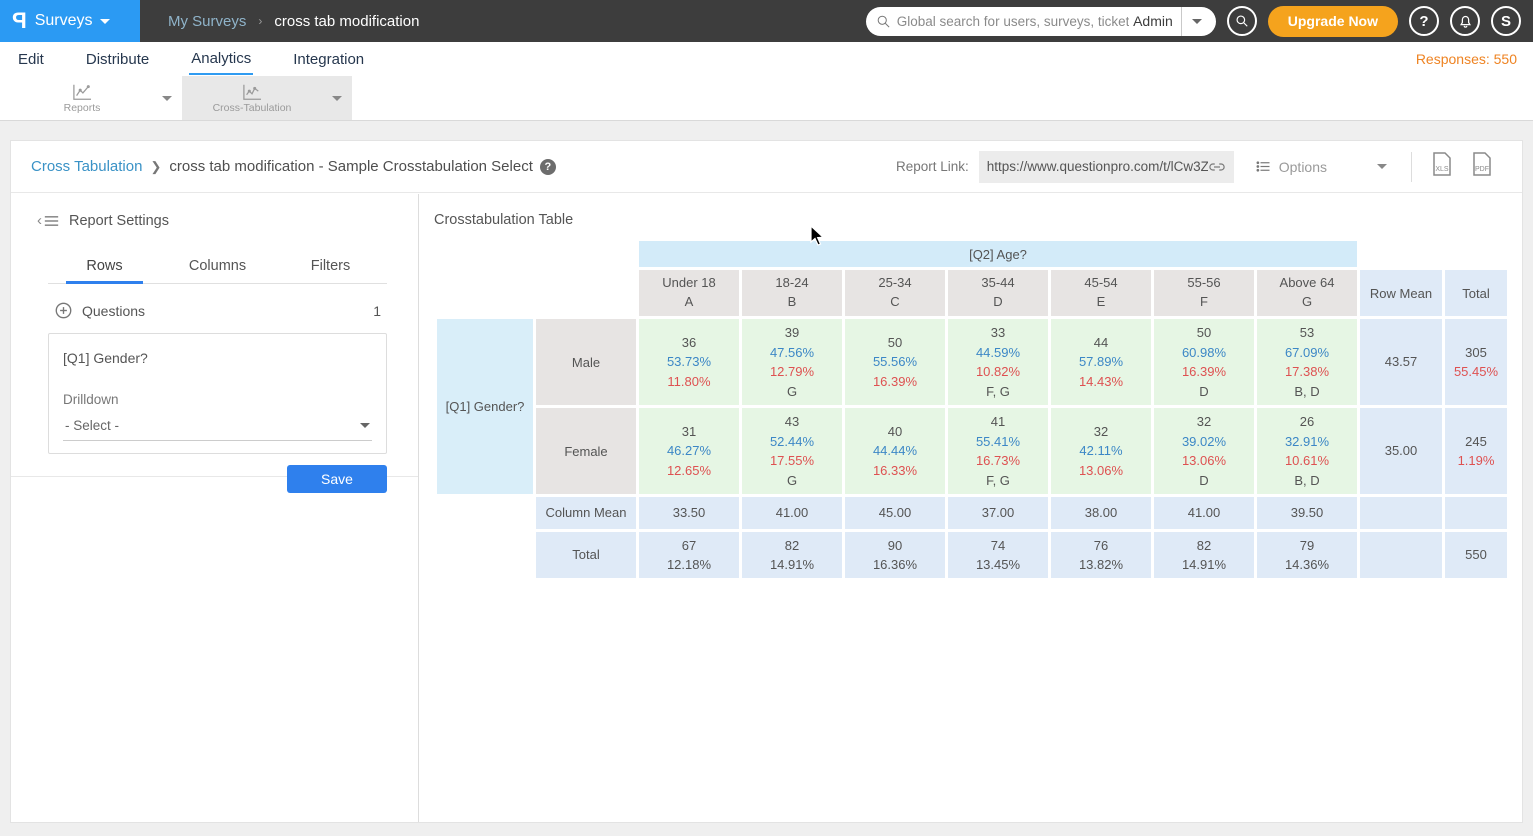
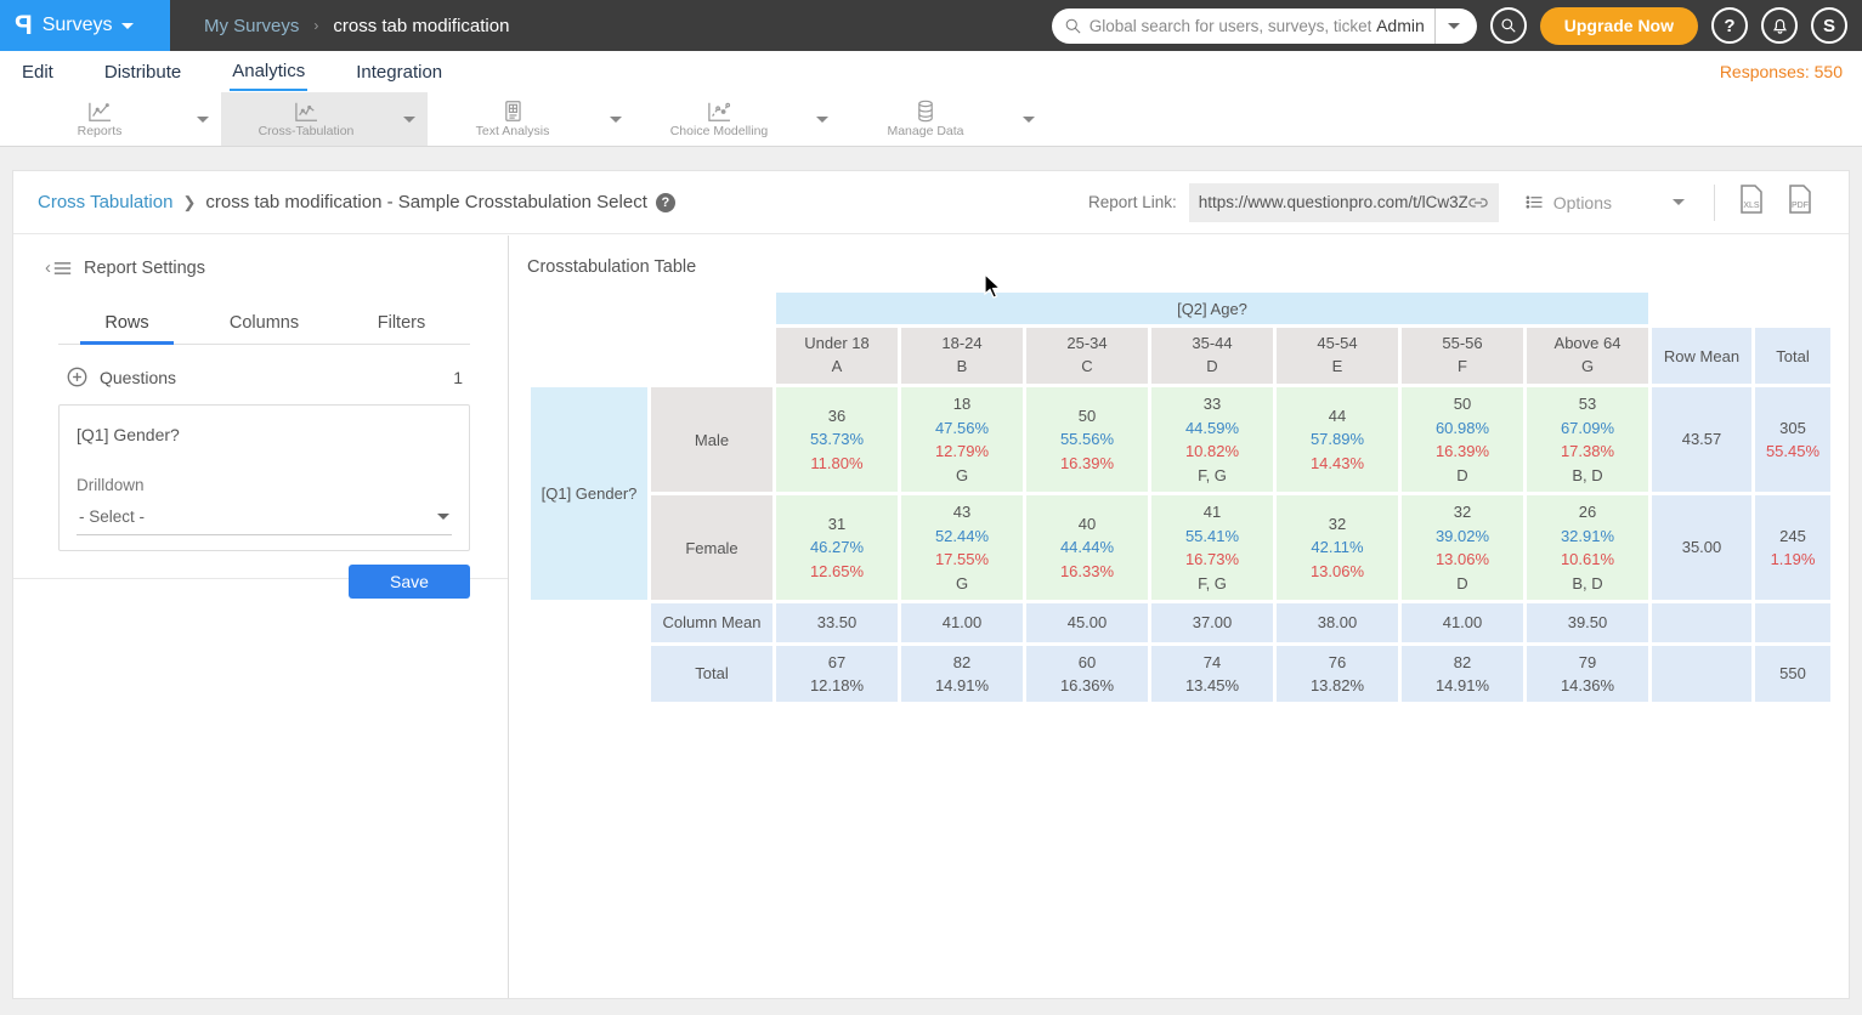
  Surveys
  My Surveys
  ›
  cross tab modification
  Global search for users, surveys, ticket
  Admin
  Upgrade Now
  ?
  S
  Edit
  Distribute
  Analytics
  Integration
  Responses: 550
  Reports
  Cross-Tabulation
+ Text Analysis
+ Choice Modelling
+ Manage Data
  Cross Tabulation
  ❯
  cross tab modification - Sample Crosstabulation Select
  ?
  Report Link:
  https://www.questionpro.com/t/lCw3Z
  Options
  ‹
  Report Settings
  Rows
  Columns
  Filters
  Questions
  1
  [Q1] Gender?
  Drilldown
  - Select -
  Save
  Crosstabulation Table
  		[Q2] Age?
  		Under 18A	18-24B	25-34C	35-44D	45-54E	55-56F	Above 64G	Row Mean	Total
- [Q1] Gender?	Male	3653.73%11.80%	3947.56%12.79%G	5055.56%16.39%	3344.59%10.82%F, G	4457.89%14.43%	5060.98%16.39%D	5367.09%17.38%B, D	43.57	30555.45%
+ [Q1] Gender?	Male	3653.73%11.80%	1847.56%12.79%G	5055.56%16.39%	3344.59%10.82%F, G	4457.89%14.43%	5060.98%16.39%D	5367.09%17.38%B, D	43.57	30555.45%
  Female	3146.27%12.65%	4352.44%17.55%G	4044.44%16.33%	4155.41%16.73%F, G	3242.11%13.06%	3239.02%13.06%D	2632.91%10.61%B, D	35.00	2451.19%
  	Column Mean	33.50	41.00	45.00	37.00	38.00	41.00	39.50
- 	Total	6712.18%	8214.91%	9016.36%	7413.45%	7613.82%	8214.91%	7914.36%		550
+ 	Total	6712.18%	8214.91%	6016.36%	7413.45%	7613.82%	8214.91%	7914.36%		550
